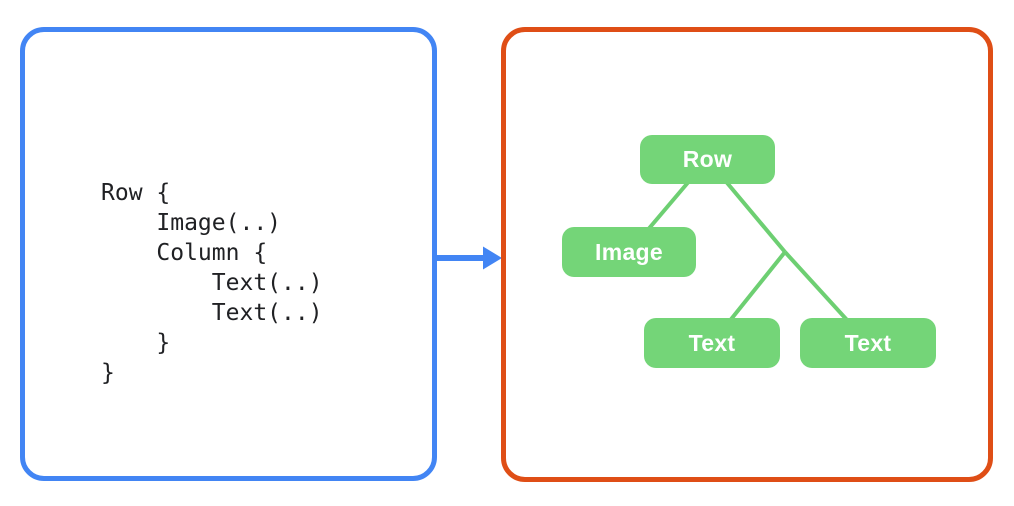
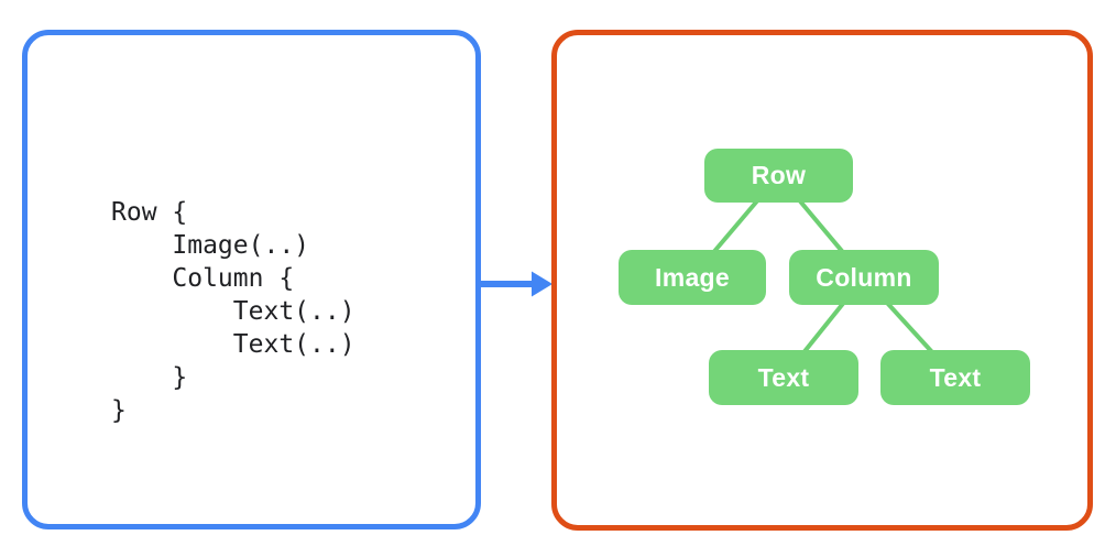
  Row {
  Image(..)
  Column {
  Text(..)
  Text(..)
  }
  }
  Row
  Image
+ Column
  Text
  Text
